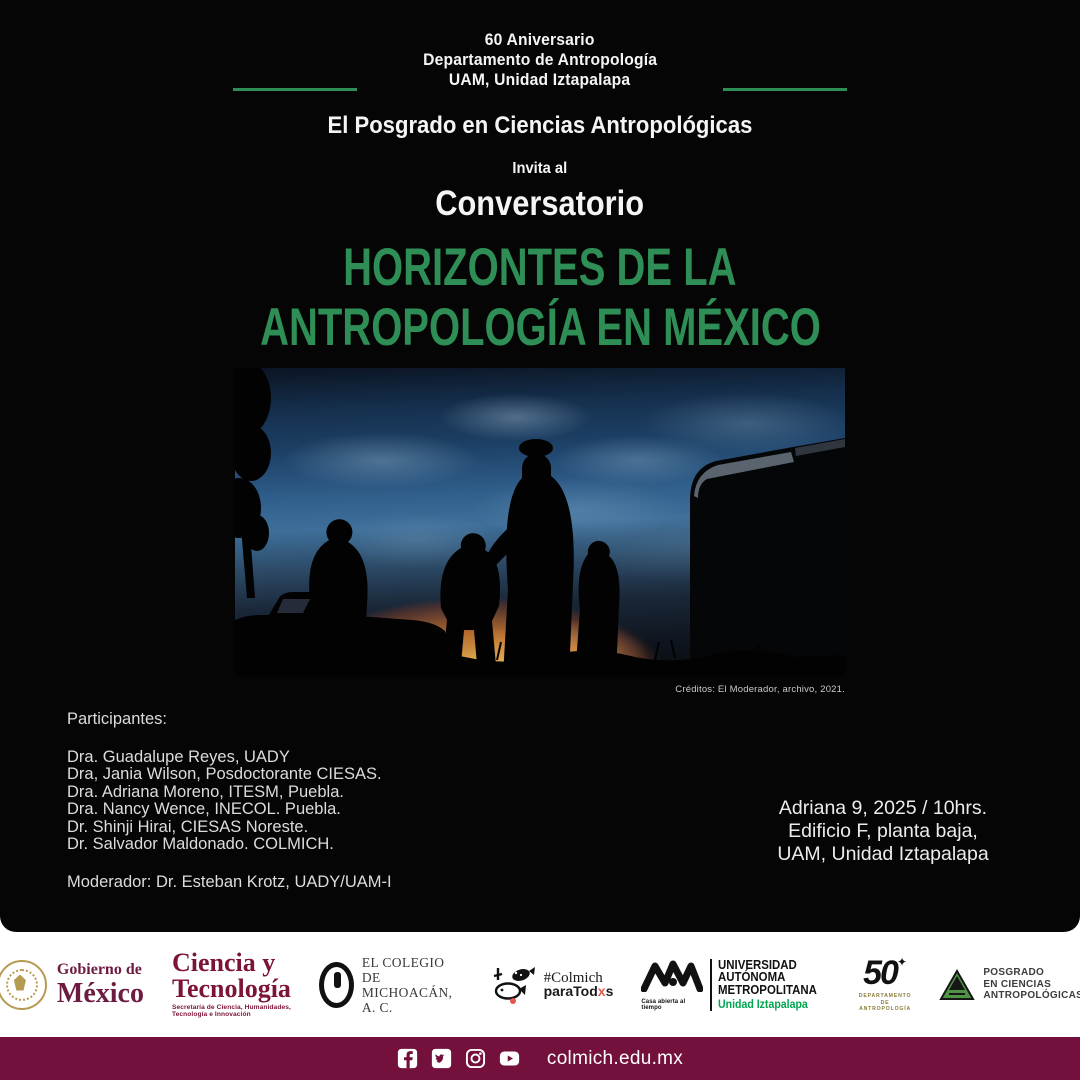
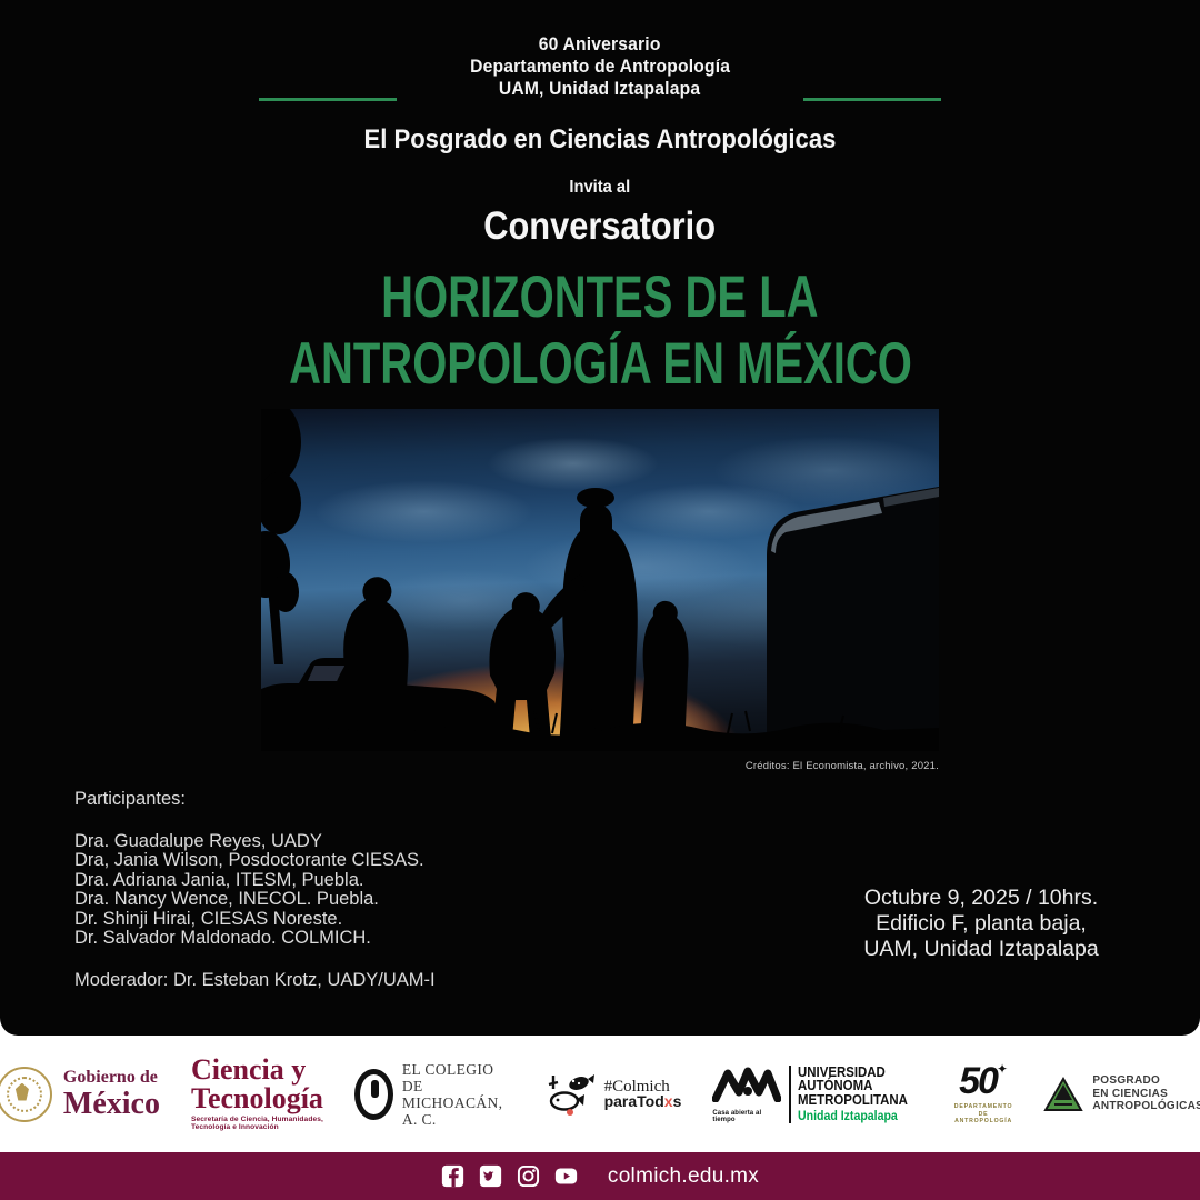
  60 Aniversario
  Departamento de Antropología
  UAM, Unidad Iztapalapa
  El Posgrado en Ciencias Antropológicas
  Invita al
  Conversatorio
  HORIZONTES DE LA
  ANTROPOLOGÍA EN MÉXICO
- Créditos: El Moderador, archivo, 2021.
+ Créditos: El Economista, archivo, 2021.
  Participantes:
  Dra. Guadalupe Reyes, UADY
  Dra, Jania Wilson, Posdoctorante CIESAS.
- Dra. Adriana Moreno, ITESM, Puebla.
+ Dra. Adriana Jania, ITESM, Puebla.
  Dra. Nancy Wence, INECOL. Puebla.
  Dr. Shinji Hirai, CIESAS Noreste.
  Dr. Salvador Maldonado. COLMICH.
  Moderador: Dr. Esteban Krotz, UADY/UAM-I
- Adriana 9, 2025 / 10hrs.
+ Octubre 9, 2025 / 10hrs.
  Edificio F, planta baja,
  UAM, Unidad Iztapalapa
  Gobierno de
  México
  Ciencia y Tecnología
  EL COLEGIO
  DE MICHOACÁN, A. C.
  #Colmich
  paraTodxs
  UNIVERSIDAD
  AUTÓNOMA
  METROPOLITANA
  Unidad Iztapalapa
  50✦
  POSGRADO
  EN CIENCIAS
  ANTROPOLÓGICA
  colmich.edu.mx
